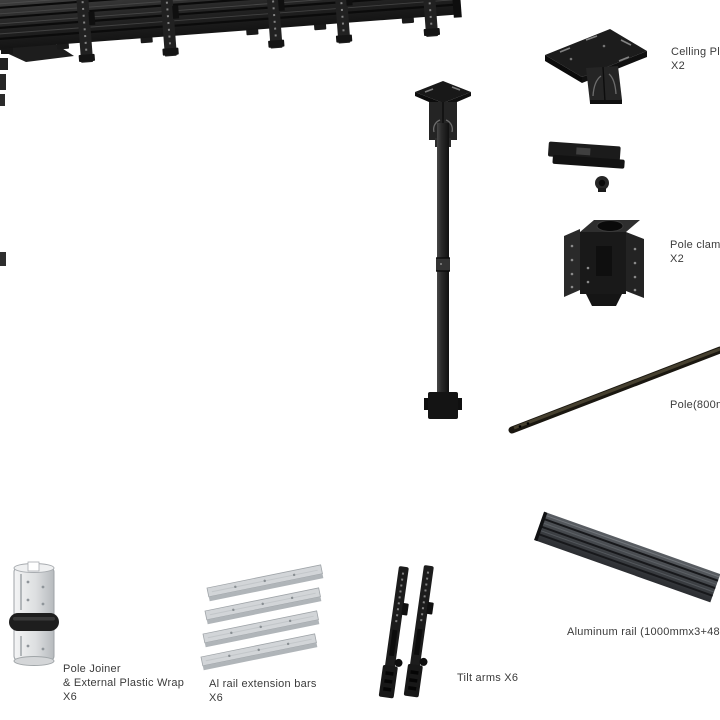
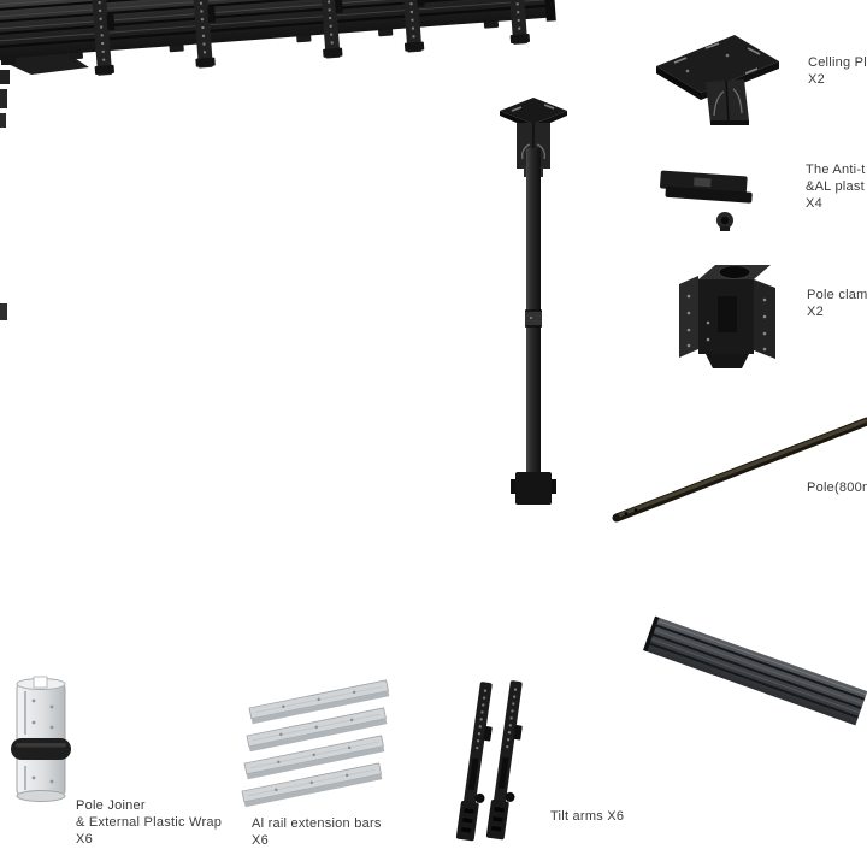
  Celling Pl
  X2
+ The Anti-t
+ &AL plast
+ X4
  Pole clam
  X2
  Pole(800
- Aluminum rail (1000mmx3+48
  Pole Joiner
  & External Plastic Wrap
  X6
  Al rail extension bars
  X6
  Tilt arms X6
